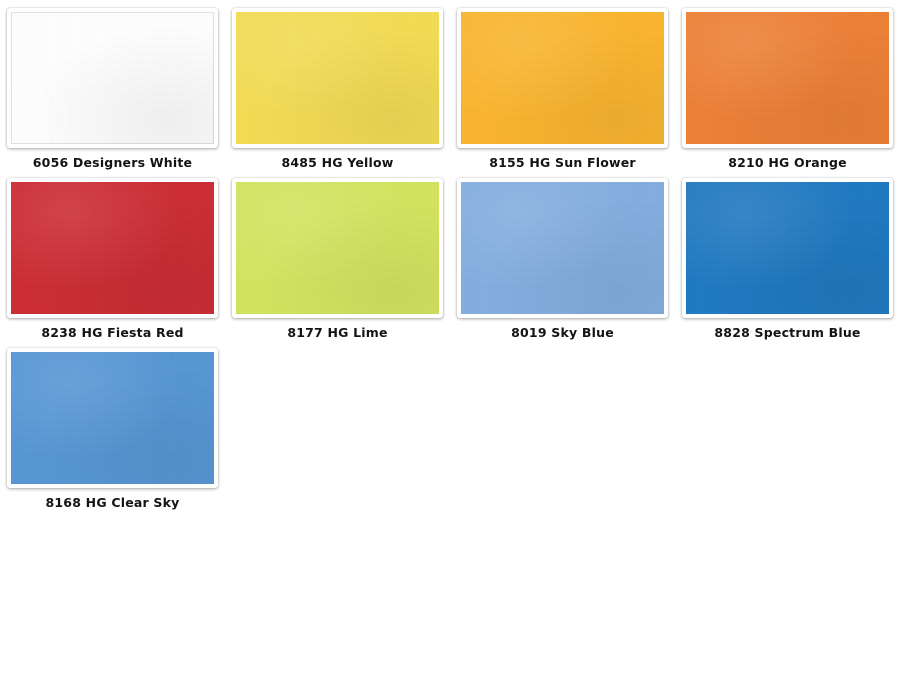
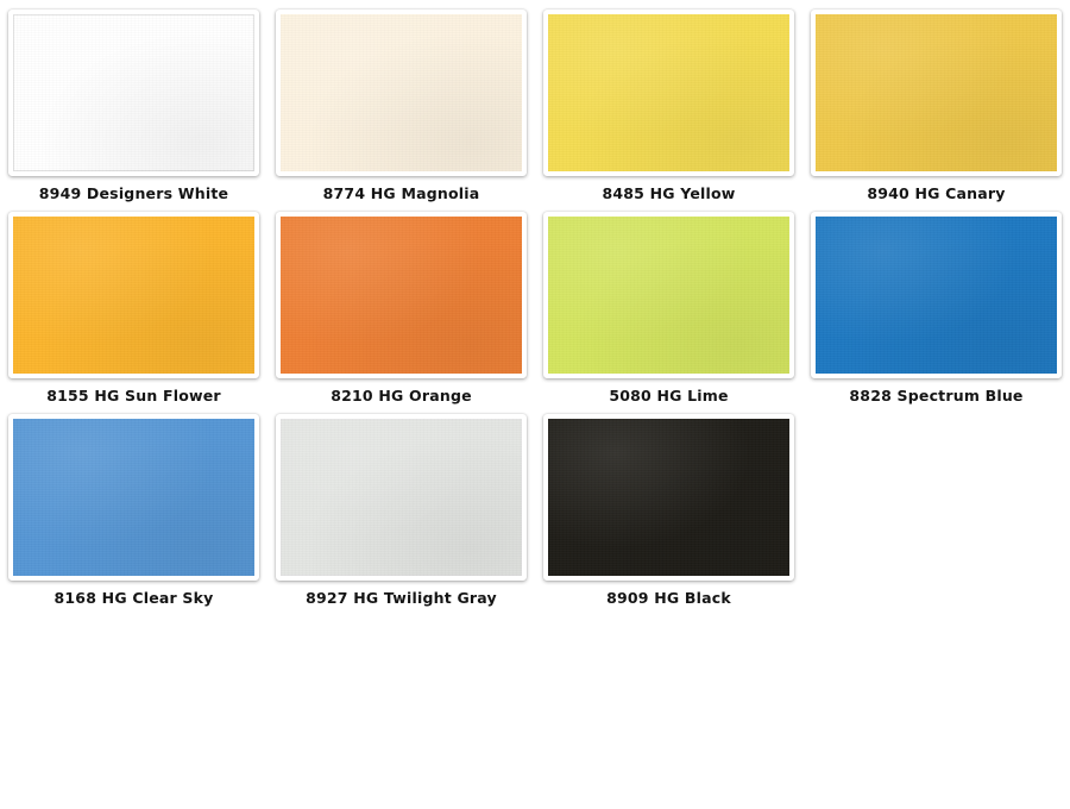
- 6056 Designers White
+ 8949 Designers White
+ 8774 HG Magnolia
  8485 HG Yellow
+ 8940 HG Canary
  8155 HG Sun Flower
  8210 HG Orange
- 8238 HG Fiesta Red
- 8177 HG Lime
+ 5080 HG Lime
- 8019 Sky Blue
  8828 Spectrum Blue
  8168 HG Clear Sky
+ 8927 HG Twilight Gray
+ 8909 HG Black
